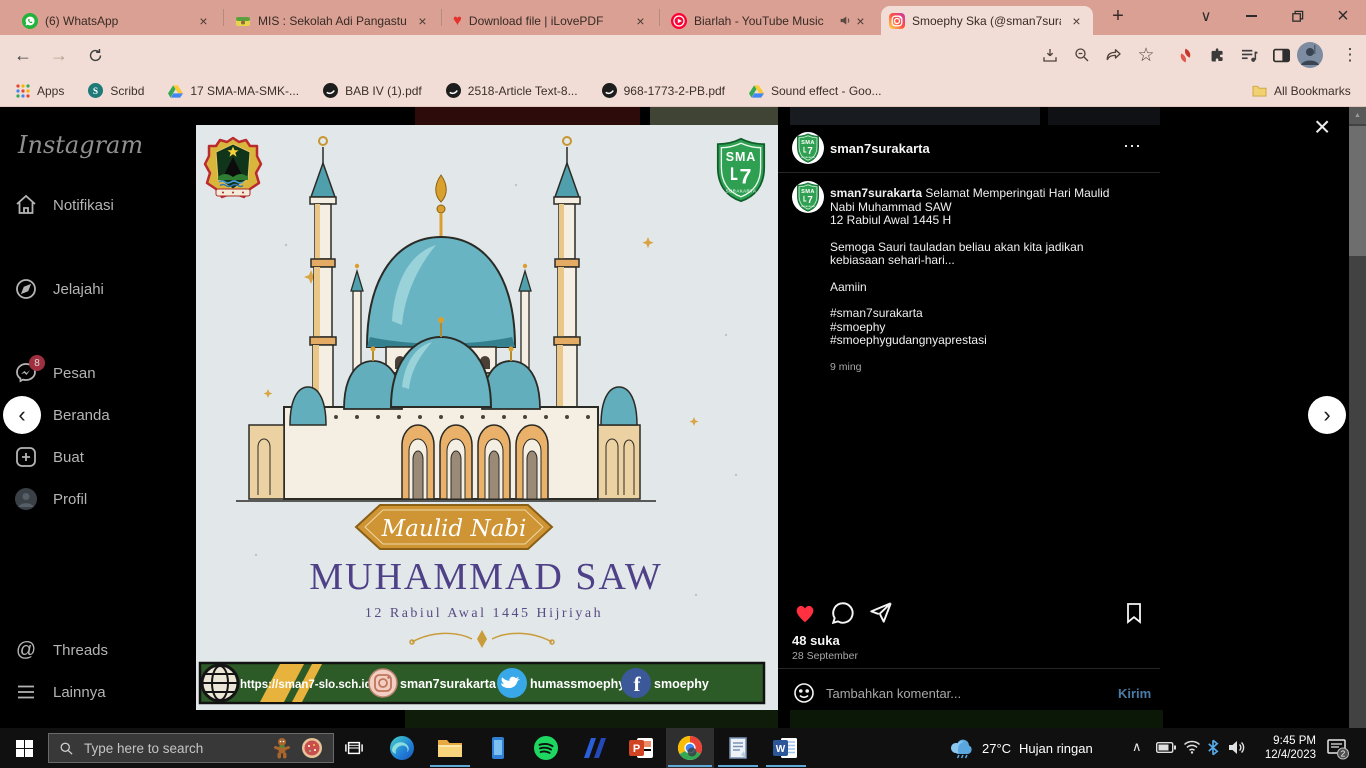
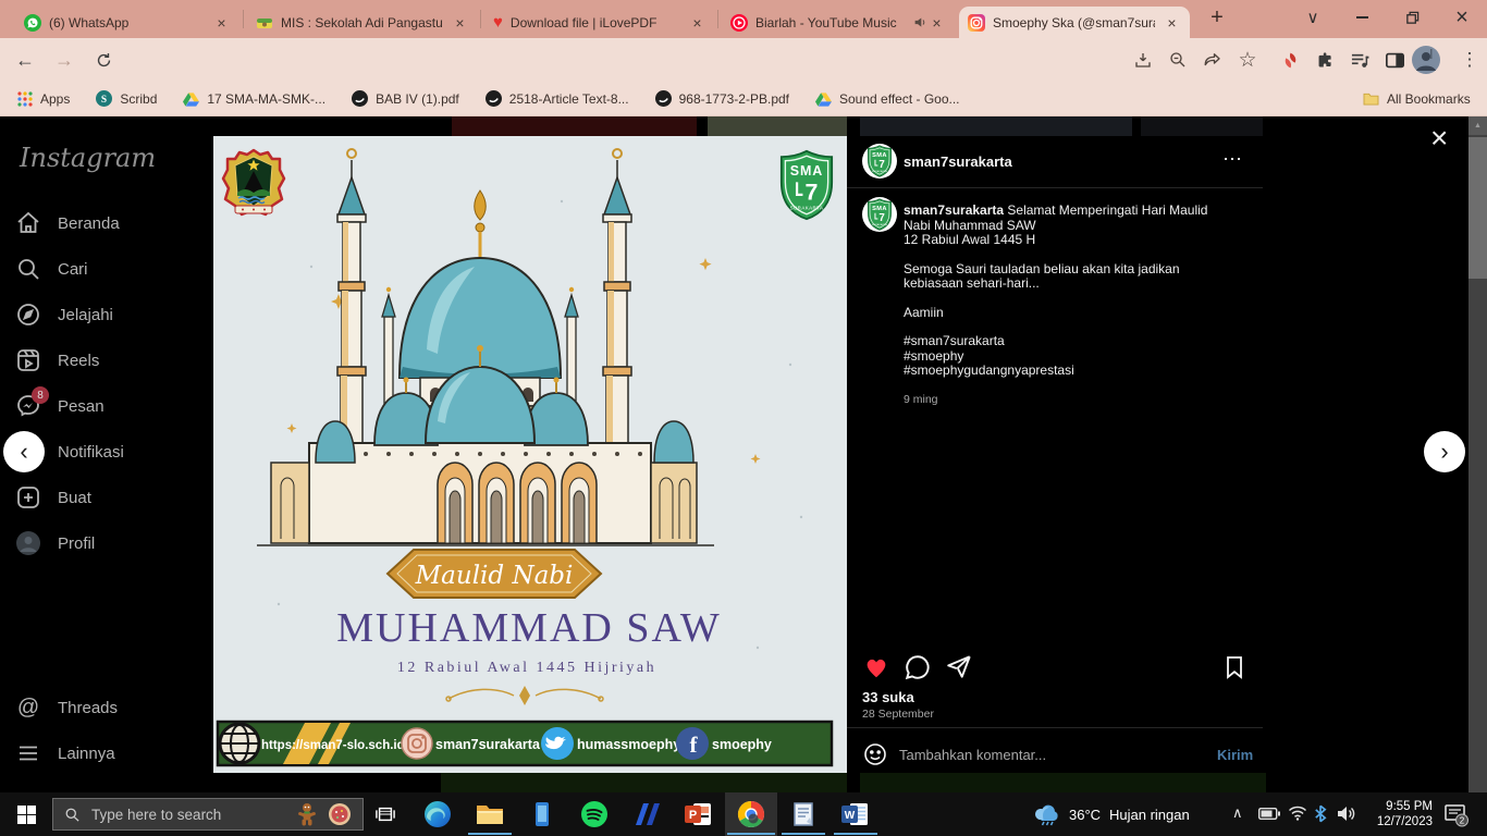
  (6) WhatsApp
  ×
  MIS : Sekolah Adi Pangastu
  ×
  ♥
  Download file | iLovePDF
  ×
  Biarlah - YouTube Music
  ×
  Smoephy Ska (@sman7sur
  ×
  +
  ∨
  ×
  ←
  →
  ☆
  ⋮
  Apps
  S
  Scribd
  17 SMA-MA-SMK-...
  BAB IV (1).pdf
  2518-Article Text-8...
  968-1773-2-PB.pdf
  Sound effect - Goo...
  All Bookmarks
  Instagram
- Notifikasi
+ Beranda
+ Cari
  Jelajahi
+ Reels
  8
  Pesan
- Beranda
+ Notifikasi
  Buat
  Profil
  @
  Threads
  Lainnya
  Maulid Nabi
  MUHAMMAD SAW
  12 Rabiul Awal 1445 Hijriyah
  https://sman7-slo.sch.id
  sman7surakarta
  humassmoeph
  f
  smoephy
  sman7surakarta
  ⋯
  sman7surakarta Selamat Memperingati Hari Maulid Nabi Muhammad SAW
  12 Rabiul Awal 1445 H
  Semoga Sauri tauladan beliau akan kita jadikan kebiasaan sehari-hari...
  Aamiin
  #sman7surakarta
  #smoephy
  #smoephygudangnyaprestasi
  9 ming
- 48 suka
+ 33 suka
  28 September
  Tambahkan komentar...
  Kirim
  ×
  ‹
  ›
  Type here to search
  P
  W
- 27°C
+ 36°C
  Hujan ringan
  ∧
- 9:45 PM
+ 9:55 PM
- 12/4/2023
+ 12/7/2023
  2
